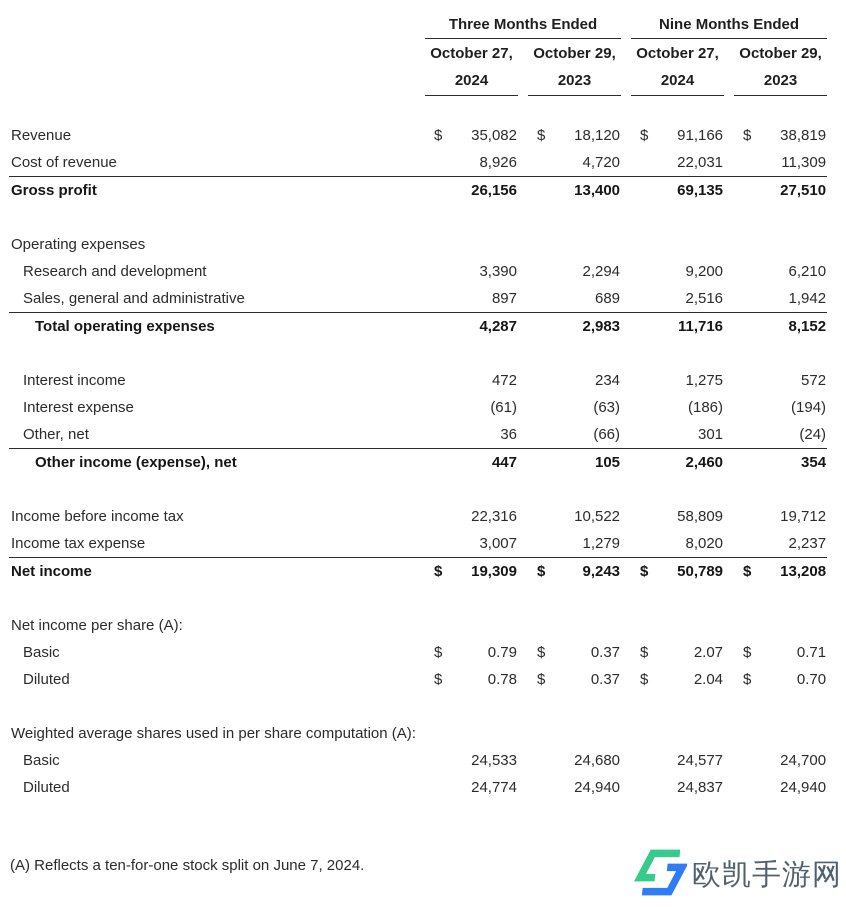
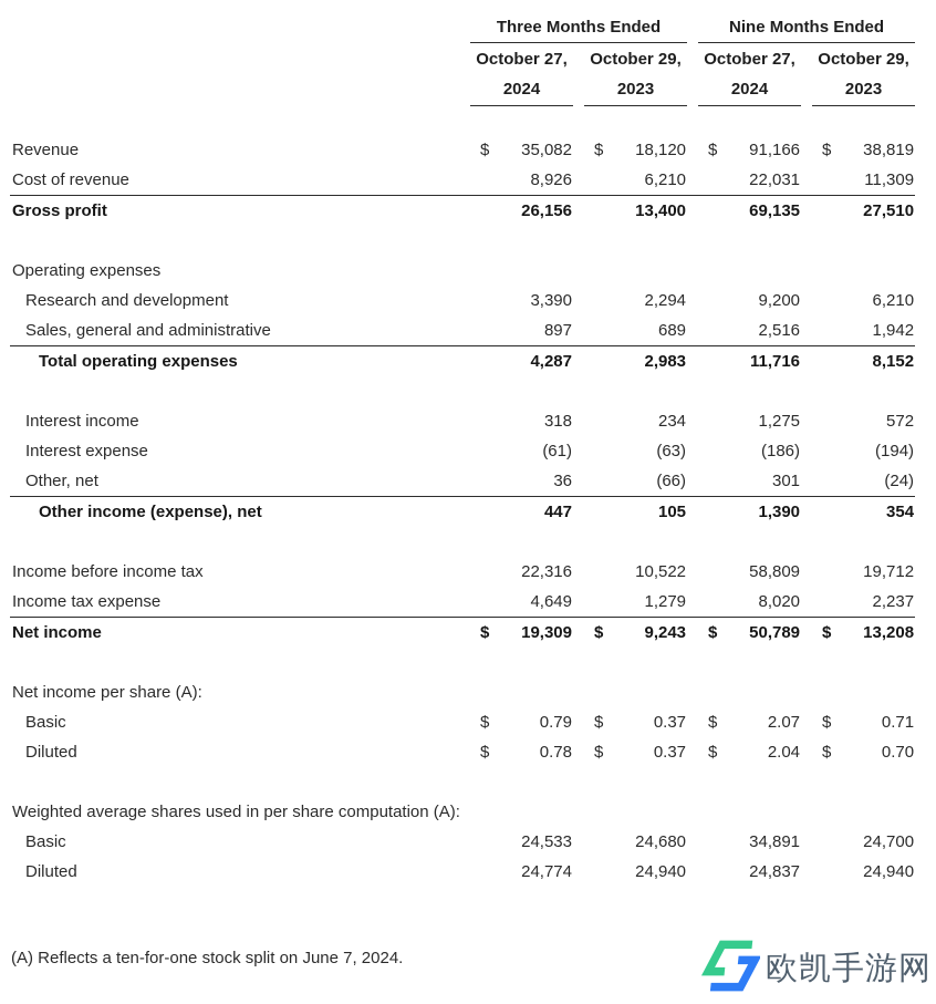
  	Three Months Ended		Nine Months Ended
  	October 27,2024		October 29,2023		October 27,2024		October 29,2023
  Revenue	$ 35,082		$ 18,120		$ 91,166		$ 38,819
- Cost of revenue	8,926		4,720		22,031		11,309
+ Cost of revenue	8,926		6,210		22,031		11,309
  Gross profit	26,156		13,400		69,135		27,510
  Operating expenses
  Research and development	3,390		2,294		9,200		6,210
  Sales, general and administrative	897		689		2,516		1,942
  Total operating expenses	4,287		2,983		11,716		8,152
- Interest income	472		234		1,275		572
+ Interest income	318		234		1,275		572
  Interest expense	(61)		(63)		(186)		(194)
  Other, net	36		(66)		301		(24)
- Other income (expense), net	447		105		2,460		354
+ Other income (expense), net	447		105		1,390		354
  Income before income tax	22,316		10,522		58,809		19,712
- Income tax expense	3,007		1,279		8,020		2,237
+ Income tax expense	4,649		1,279		8,020		2,237
  Net income	$ 19,309		$ 9,243		$ 50,789		$ 13,208
  Net income per share (A):
  Basic	$ 0.79		$ 0.37		$ 2.07		$ 0.71
  Diluted	$ 0.78		$ 0.37		$ 2.04		$ 0.70
  Weighted average shares used in per share computation (A):
- Basic	24,533		24,680		24,577		24,700
+ Basic	24,533		24,680		34,891		24,700
  Diluted	24,774		24,940		24,837		24,940
  (A) Reflects a ten-for-one stock split on June 7, 2024.
  欧凯手游网
